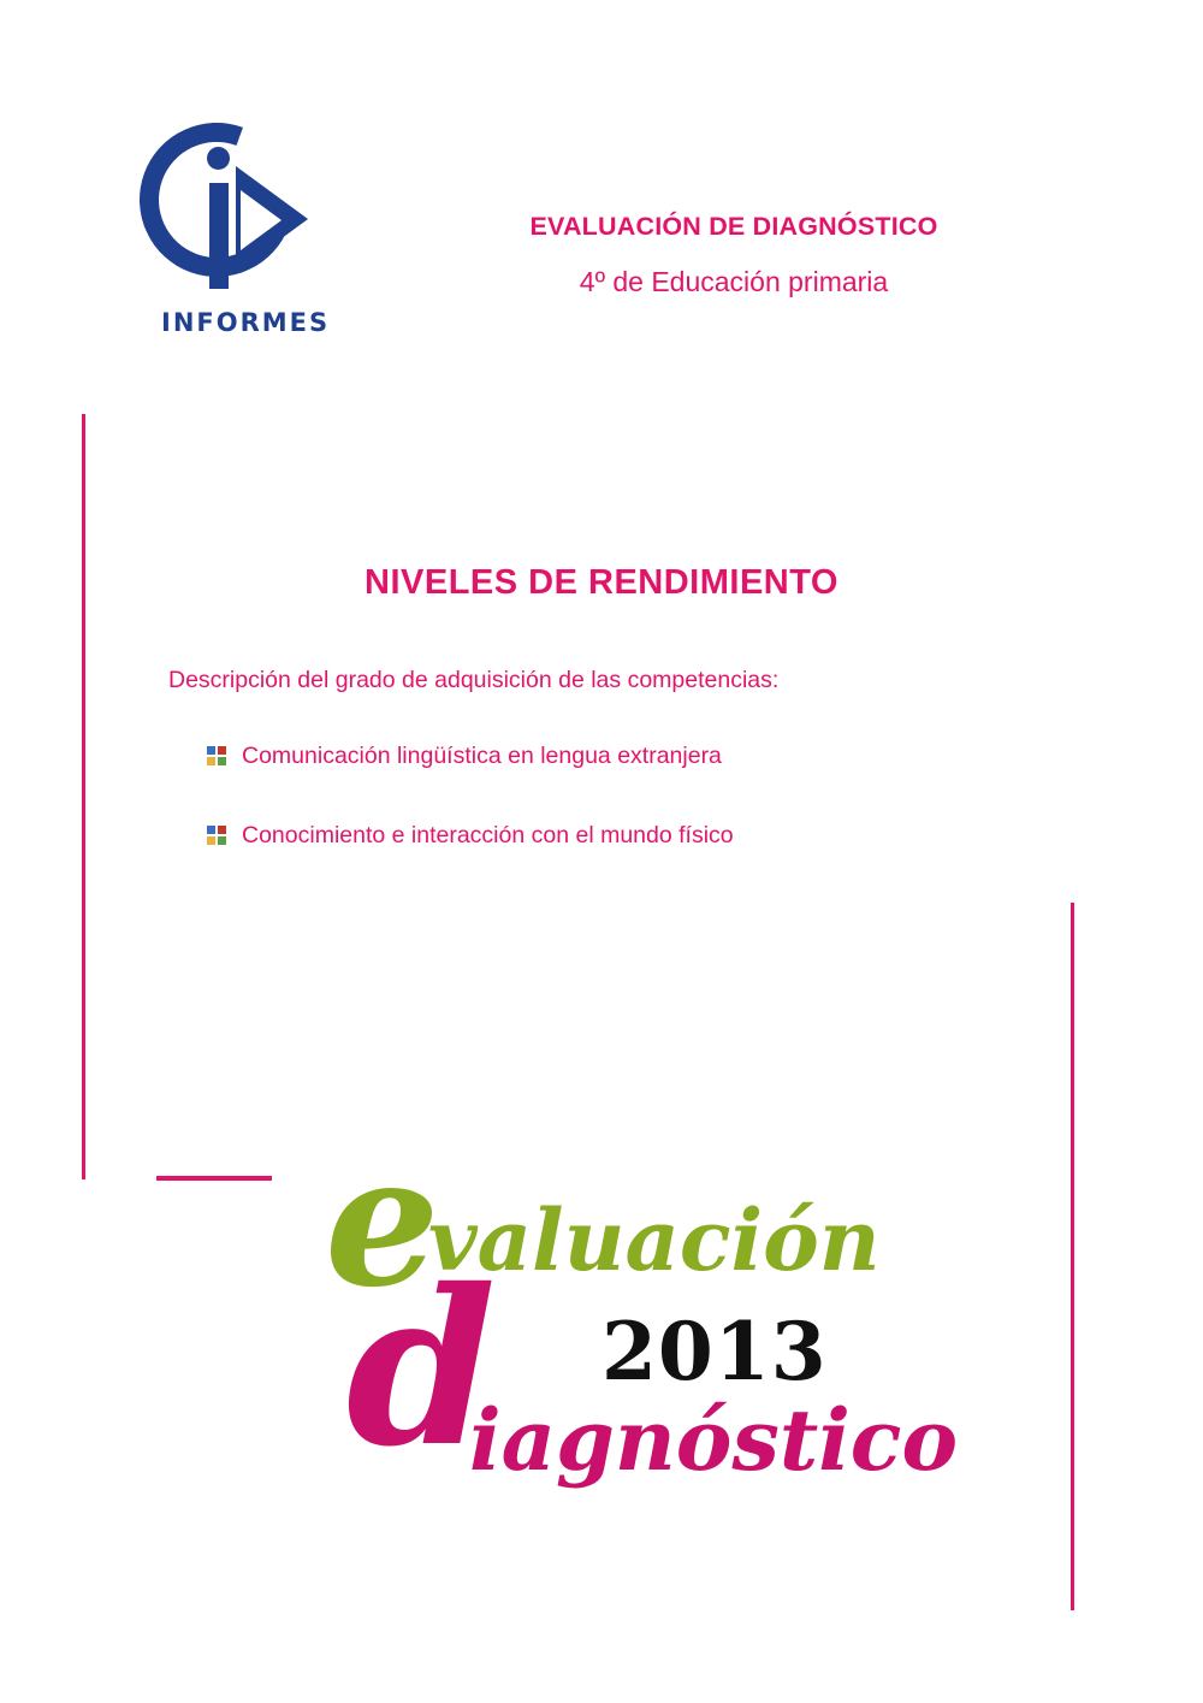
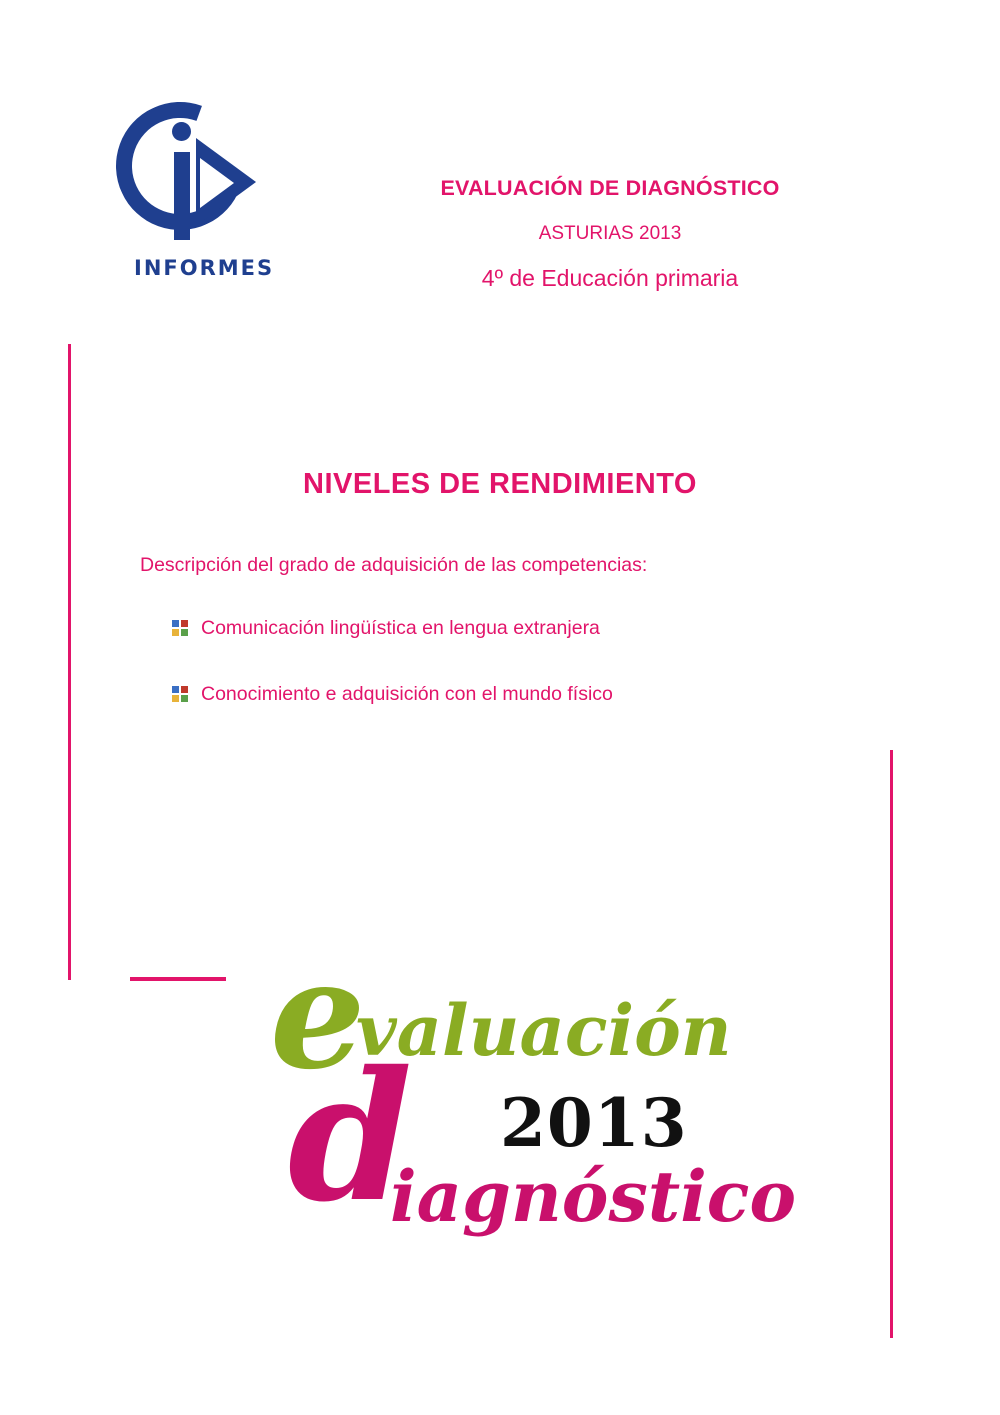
  INFORMES
  EVALUACIÓN DE DIAGNÓSTICO
+ ASTURIAS 2013
  4º de Educación primaria
  NIVELES DE RENDIMIENTO
  Descripción del grado de adquisición de las competencias:
  Comunicación lingüística en lengua extranjera
- Conocimiento e interacción con el mundo físico
+ Conocimiento e adquisición con el mundo físico
  e
  valuación
  2013
  d
  iagnóstico
